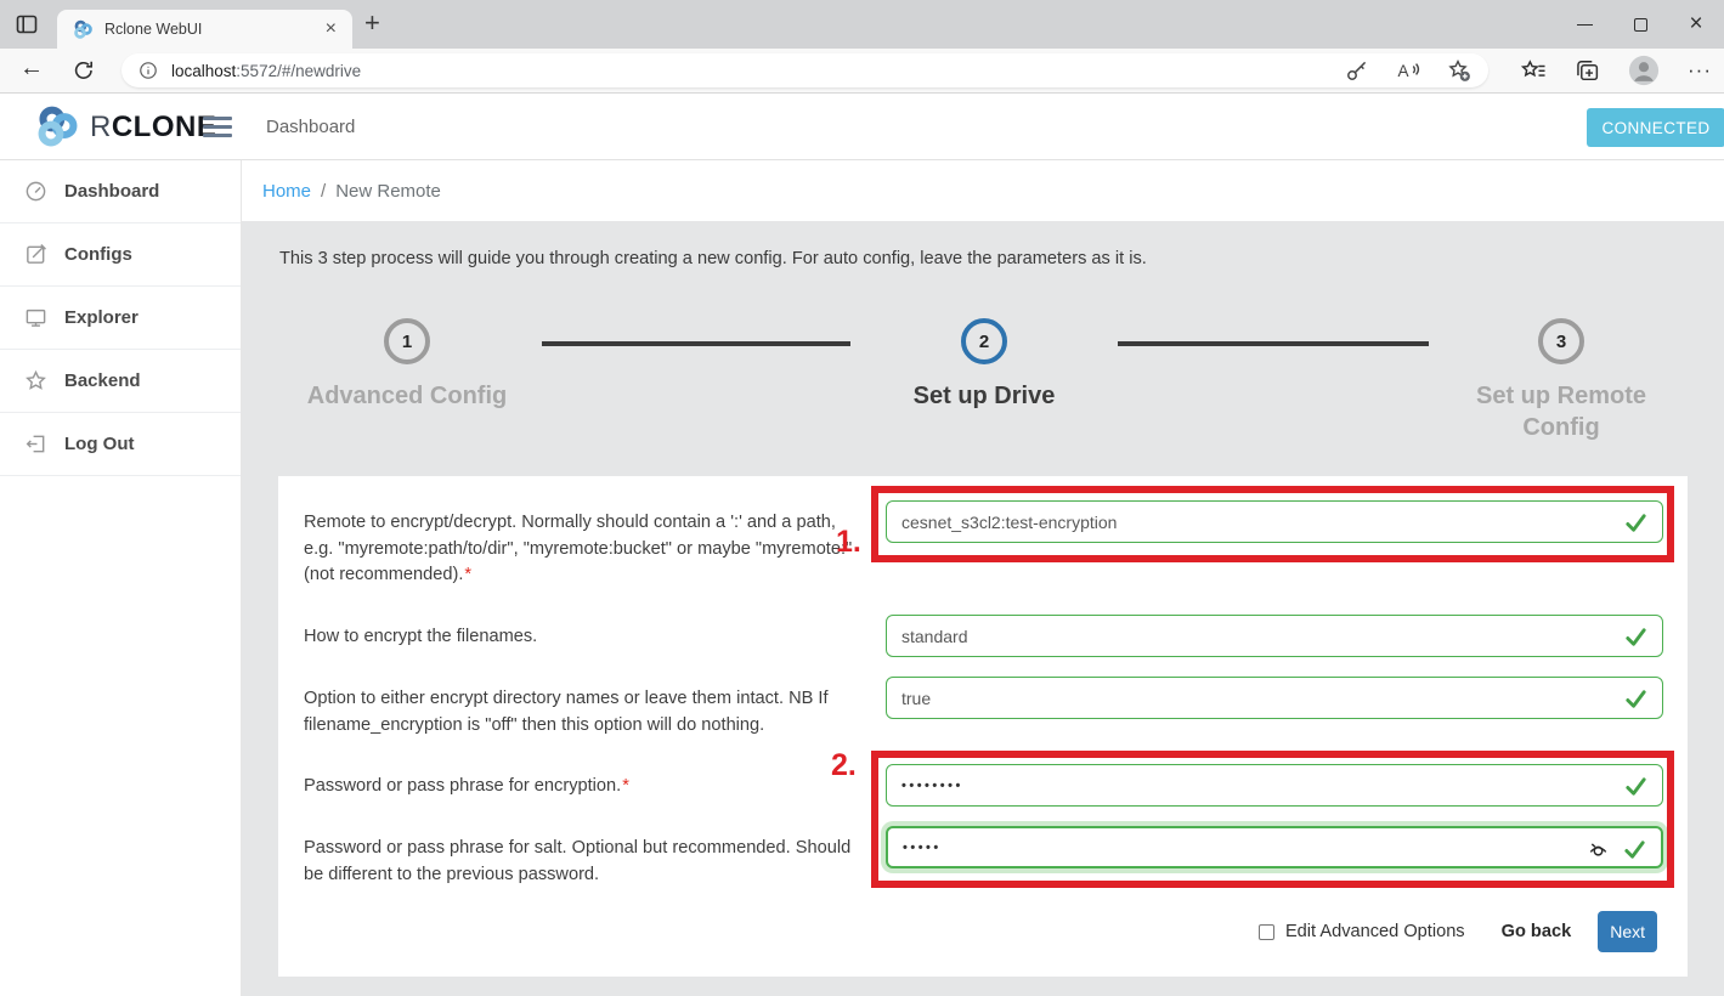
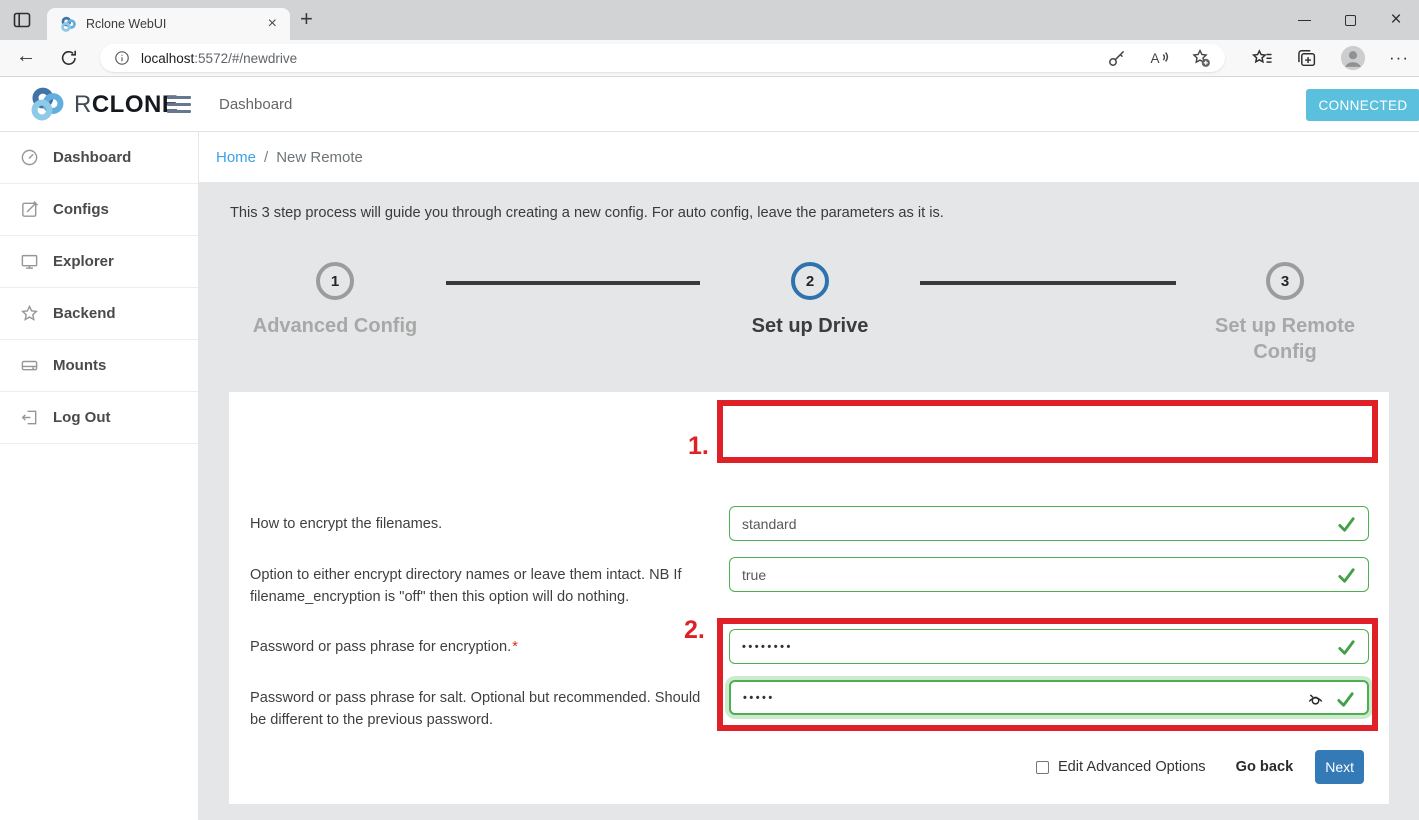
  Rclone WebUI
  ×
  +
  ×
  ←
  localhost:5572/#/newdrive
  A
  ···
  RCLON
  Dashboard
  CONNECTED
  Dashboard
  Configs
  Explorer
  Backend
+ Mounts
  Log Out
  Home
  /
  New Remote
  This 3 step process will guide you through creating a new config. For auto config, leave the parameters as it is.
  1
  2
  3
  Advanced Config
  Set up Drive
  Set up Remote Config
- Remote to encrypt/decrypt. Normally should contain a ':' and a path, e.g. "myremote:path/to/dir", "myremote:bucket" or maybe "myremote:" (not recommended).*
- cesnet_s3cl2:test-encryption
  How to encrypt the filenames.
  standard
  Option to either encrypt directory names or leave them intact. NB If filename_encryption is "off" then this option will do nothing.
  true
  Password or pass phrase for encryption.*
  ••••••••
  Password or pass phrase for salt. Optional but recommended. Should be different to the previous password.
  •••••
  1.
  2.
  Edit Advanced Options
  Go back
  Next
